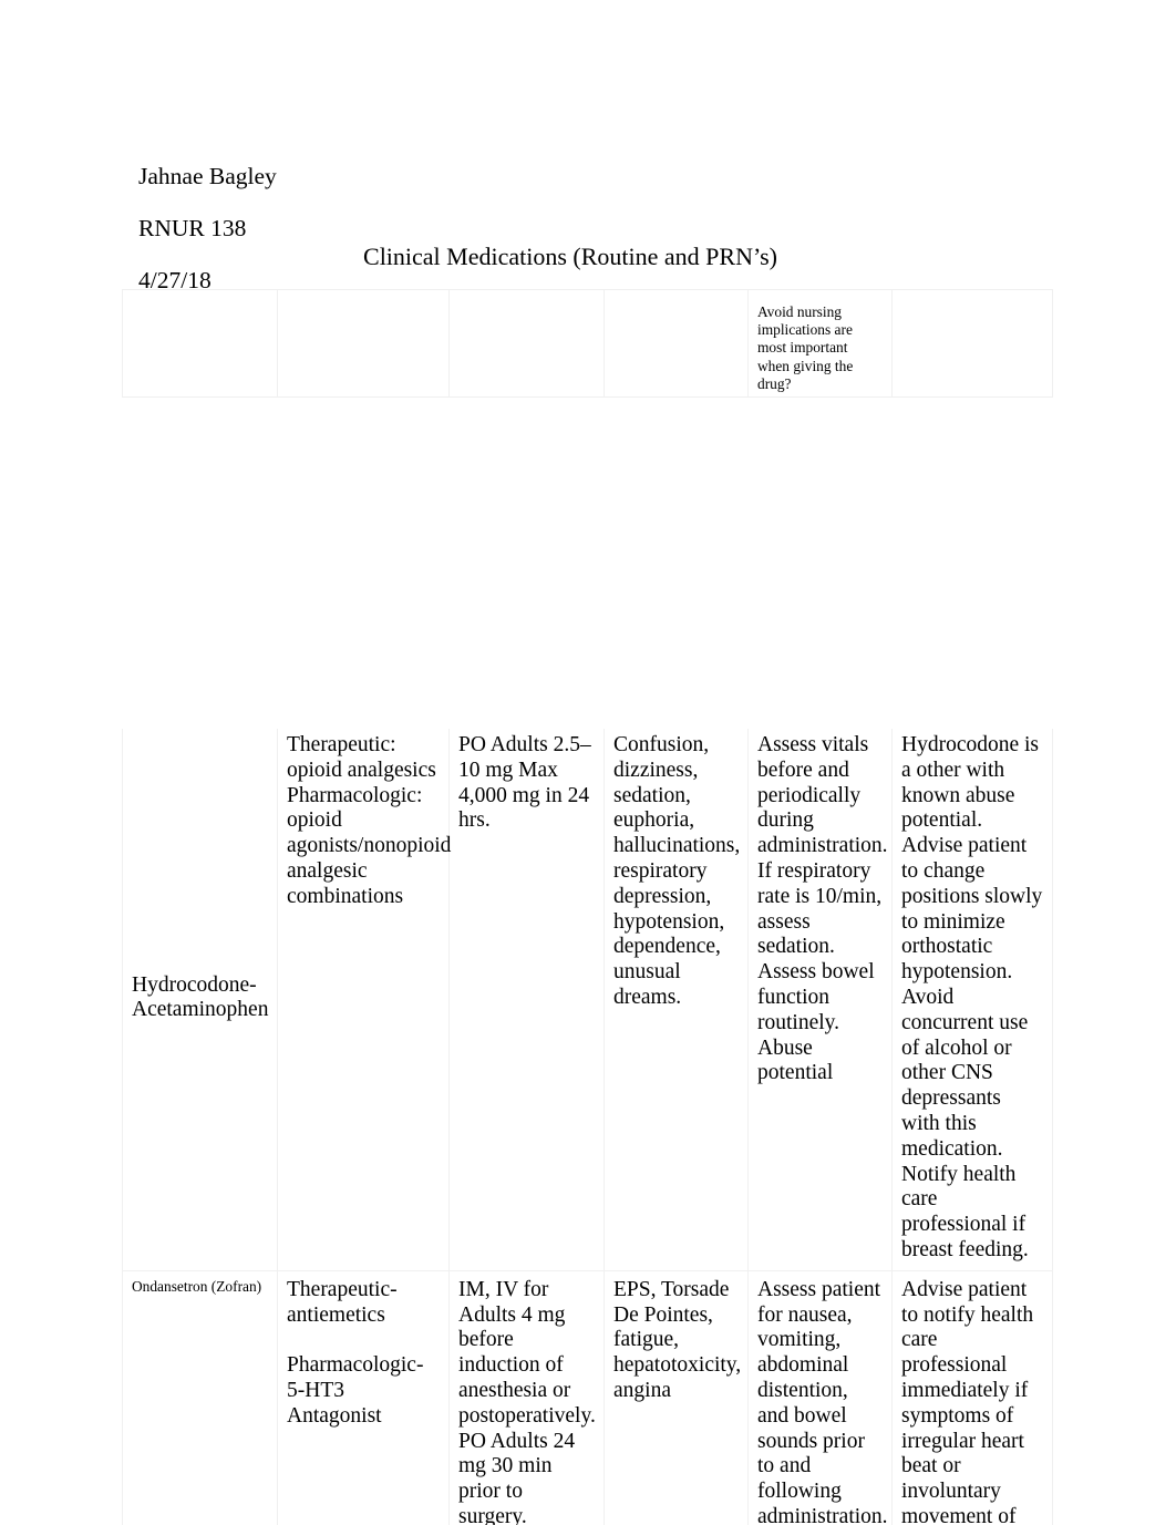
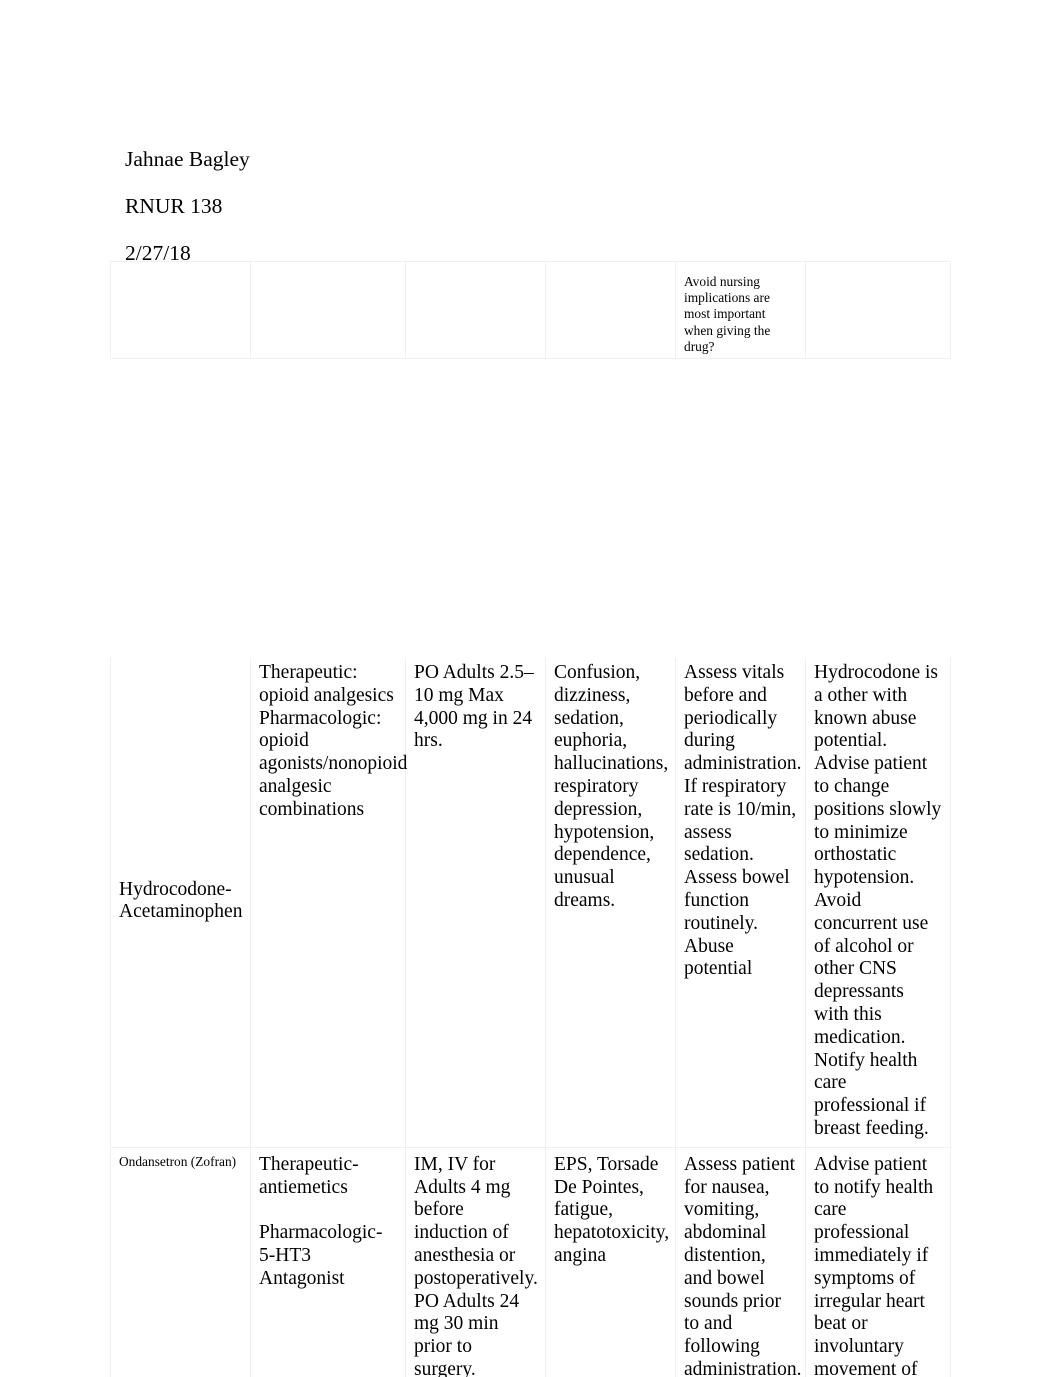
  Jahnae Bagley
  RNUR 138
- 4/27/18
+ 2/27/18
- Clinical Medications (Routine and PRN’s)
  				Avoid nursing implications are most important when giving the drug?
  Hydrocodone-Acetaminophen	Therapeutic: opioid analgesics Pharmacologic: opioid agonists/nonopioid analgesic combinations	PO Adults 2.5– 10 mg Max 4,000 mg in 24 hrs.	Confusion, dizziness, sedation, euphoria, hallucinations, respiratory depression, hypotension, dependence, unusual dreams.	Assess vitals before and periodically during administration. If respiratory rate is 10/min, assess sedation. Assess bowel function routinely. Abuse potential	Hydrocodone is a other with known abuse potential. Advise patient to change positions slowly to minimize orthostatic hypotension. Avoid concurrent use of alcohol or other CNS depressants with this medication. Notify health care professional if breast feeding.
  Ondansetron (Zofran)	Therapeutic- antiemetics Pharmacologic-5-HT3 Antagonist	IM, IV for Adults 4 mg before induction of anesthesia or postoperatively. PO Adults 24 mg 30 min prior to surgery.	EPS, Torsade De Pointes, fatigue, hepatotoxicity, angina	Assess patient for nausea, vomiting, abdominal distention, and bowel sounds prior to and following administration.	Advise patient to notify health care professional immediately if symptoms of irregular heart beat or involuntary movement of
